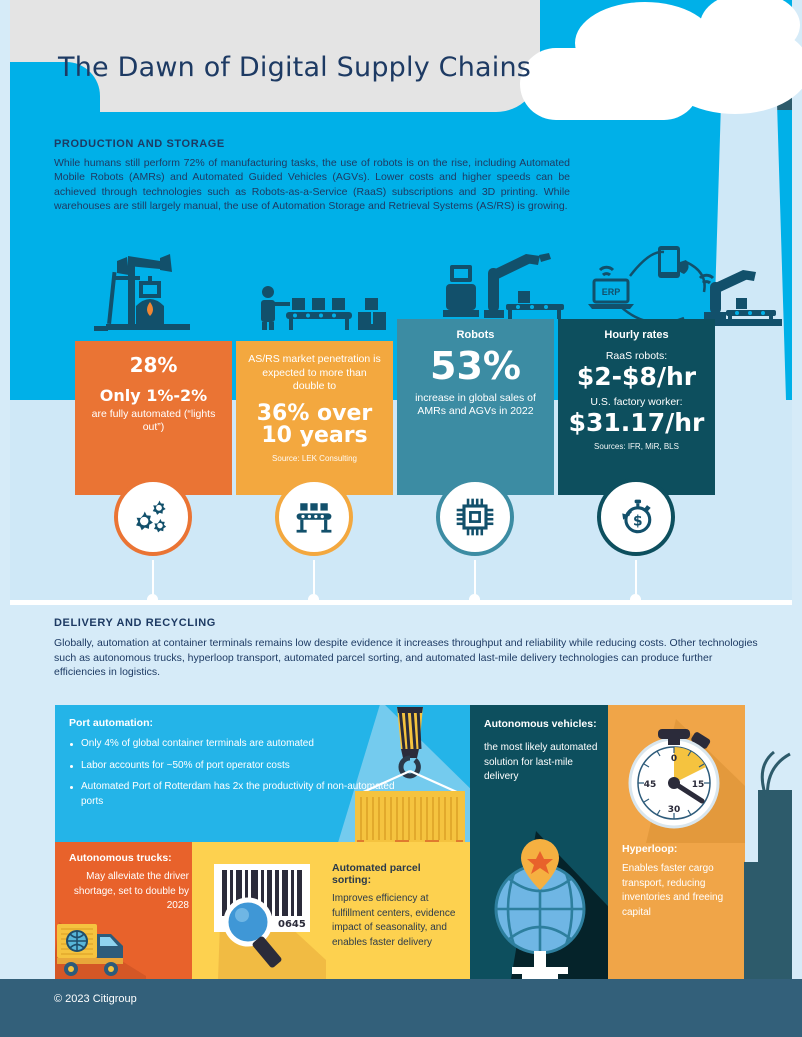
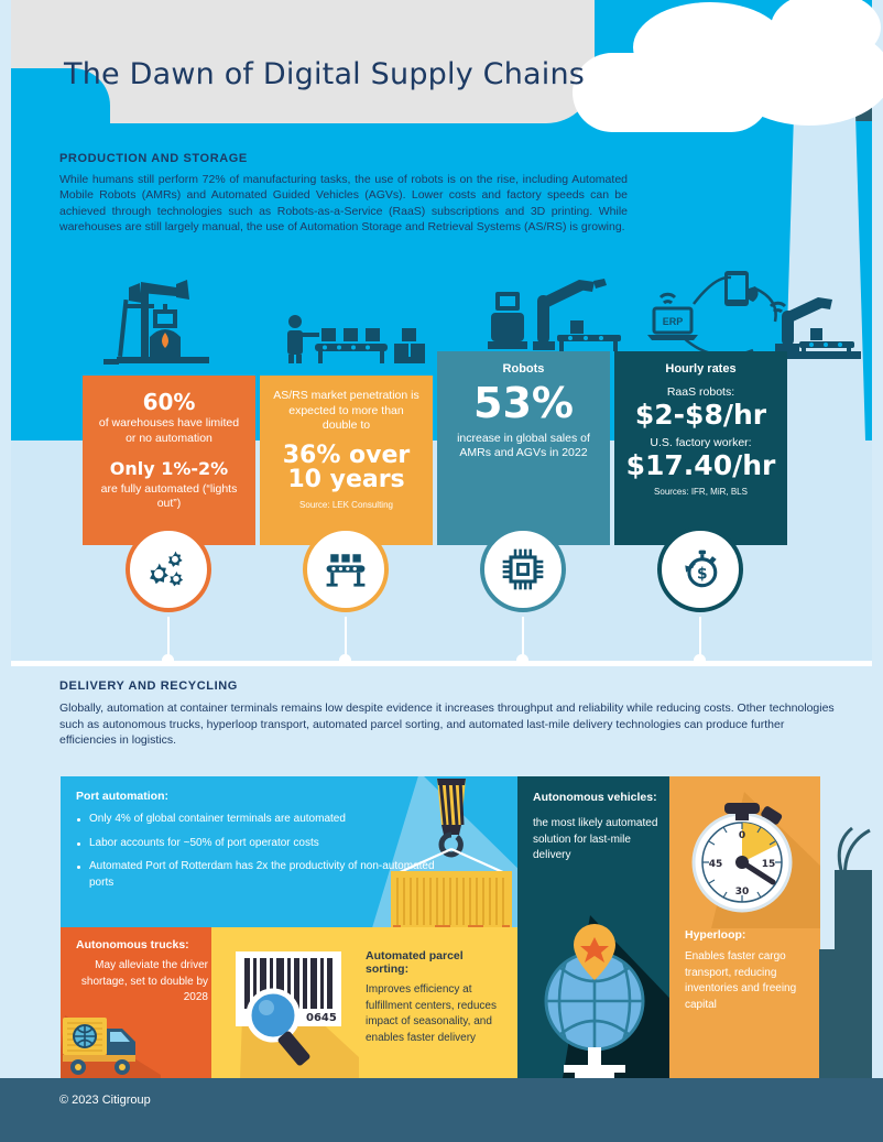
  The Dawn of Digital Supply Chains
  PRODUCTION AND STORAGE
- While humans still perform 72% of manufacturing tasks, the use of robots is on the rise, including Automated Mobile Robots (AMRs) and Automated Guided Vehicles (AGVs). Lower costs and higher speeds can be achieved through technologies such as Robots-as-a-Service (RaaS) subscriptions and 3D printing. While warehouses are still largely manual, the use of Automation Storage and Retrieval Systems (AS/RS) is growing.
+ While humans still perform 72% of manufacturing tasks, the use of robots is on the rise, including Automated Mobile Robots (AMRs) and Automated Guided Vehicles (AGVs). Lower costs and factory speeds can be achieved through technologies such as Robots-as-a-Service (RaaS) subscriptions and 3D printing. While warehouses are still largely manual, the use of Automation Storage and Retrieval Systems (AS/RS) is growing.
  ERP
- 28%
+ 60%
+ of warehouses have limited or no automation
  Only 1%-2%
  are fully automated (“lights out”)
  AS/RS market penetration is expected to more than double to
  36% over 10 years
  Source: LEK Consulting
  Robots
  53%
  increase in global sales of AMRs and AGVs in 2022
  Hourly rates
  RaaS robots:
  $2-$8/hr
  U.S. factory worker:
- $31.17/hr
+ $17.40/hr
  Sources: IFR, MiR, BLS
  $
  DELIVERY AND RECYCLING
  Globally, automation at container terminals remains low despite evidence it increases throughput and reliability while reducing costs. Other technologies such as autonomous trucks, hyperloop transport, automated parcel sorting, and automated last-mile delivery technologies can produce further efficiencies in logistics.
  Port automation:
  Only 4% of global container terminals are automated
  Labor accounts for ~50% of port operator costs
  Automated Port of Rotterdam has 2x the productivity of non-automated ports
  Autonomous trucks:
  May alleviate the driver shortage, set to double by 2028
  0645
  Automated parcel sorting:
- Improves efficiency at fulfillment centers, evidence impact of seasonality, and enables faster delivery
+ Improves efficiency at fulfillment centers, reduces impact of seasonality, and enables faster delivery
  Autonomous vehicles:
  the most likely automated solution for last-mile delivery
  0
  15
  30
  45
  Hyperloop:
  Enables faster cargo transport, reducing inventories and freeing capital
  © 2023 Citigroup
